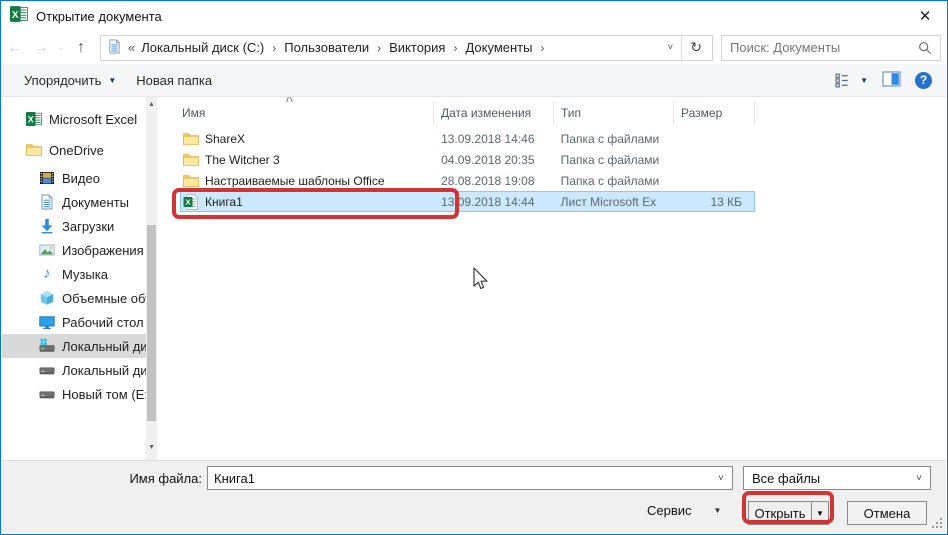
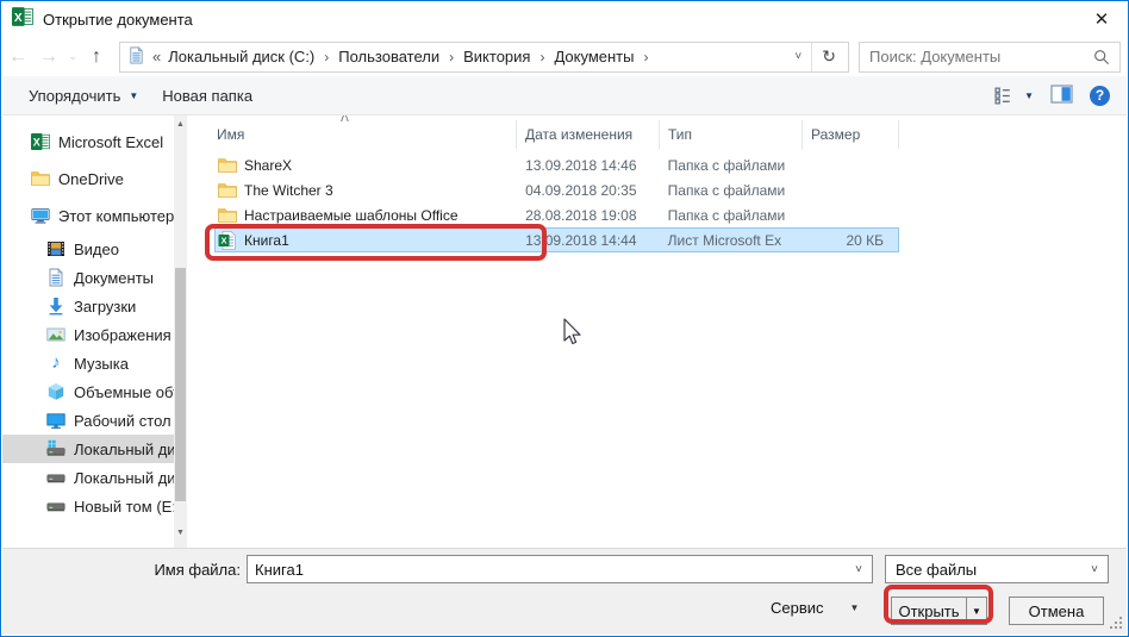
  X
  Открытие документа
  ✕
  ←
  →
  ⌄
  ↑
  «
  Локальный диск (C:)
  ›
  Пользователи
  ›
  Виктория
  ›
  Документы
  ›
  ˅
  ↻
  Поиск: Документы
  Упорядочить
  ▼
  Новая папка
  ▼
  ?
  X
  Microsoft Excel
  OneDrive
+ Этот компьютер
  Видео
  Документы
  Загрузки
  Изображения
  ♪
  Музыка
  Объемные об
  Рабочий стол
  Локальный ди
  Локальный ди
  Новый том (E
  ᐱ
  Имя
  Дата изменения
  Тип
  Размер
  ShareX
  13.09.2018 14:46
  Папка с файлами
  The Witcher 3
  04.09.2018 20:35
  Папка с файлами
  Настраиваемые шаблоны Office
  28.08.2018 19:08
  Папка с файлами
  X
  Книга1
  13.09.2018 14:44
  Лист Microsoft Ex
- 13 КБ
+ 20 КБ
  Имя файла:
  Книга1
  ˅
  Все файлы
  ˅
  Сервис
  ▼
  Открыть
  ▼
  Отмена
